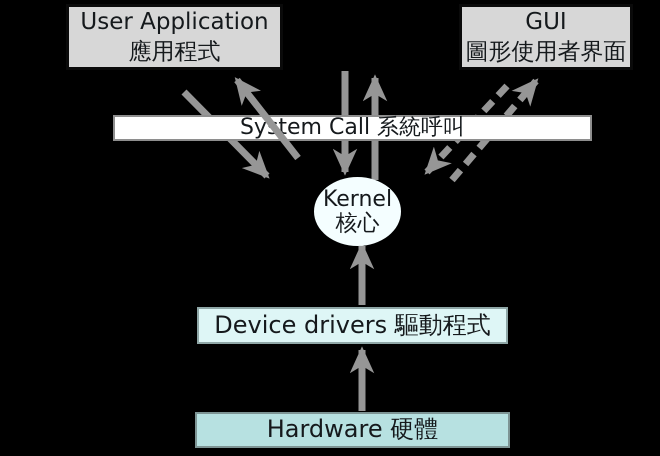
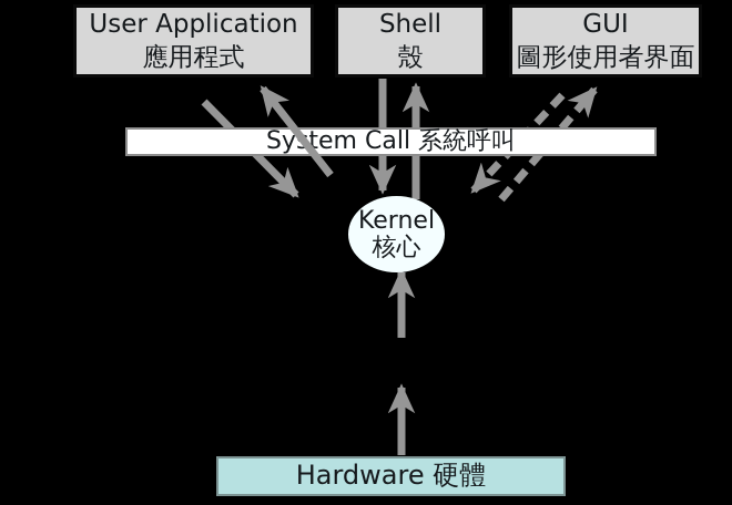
  User Application
  應用程式
+ Shell
+ 殼
  GUI
  圖形使用者界面
  Sytem Call 系統呼叫
  Kernel
  核心
- Device drivers 驅動程式
  Hardware 硬體
